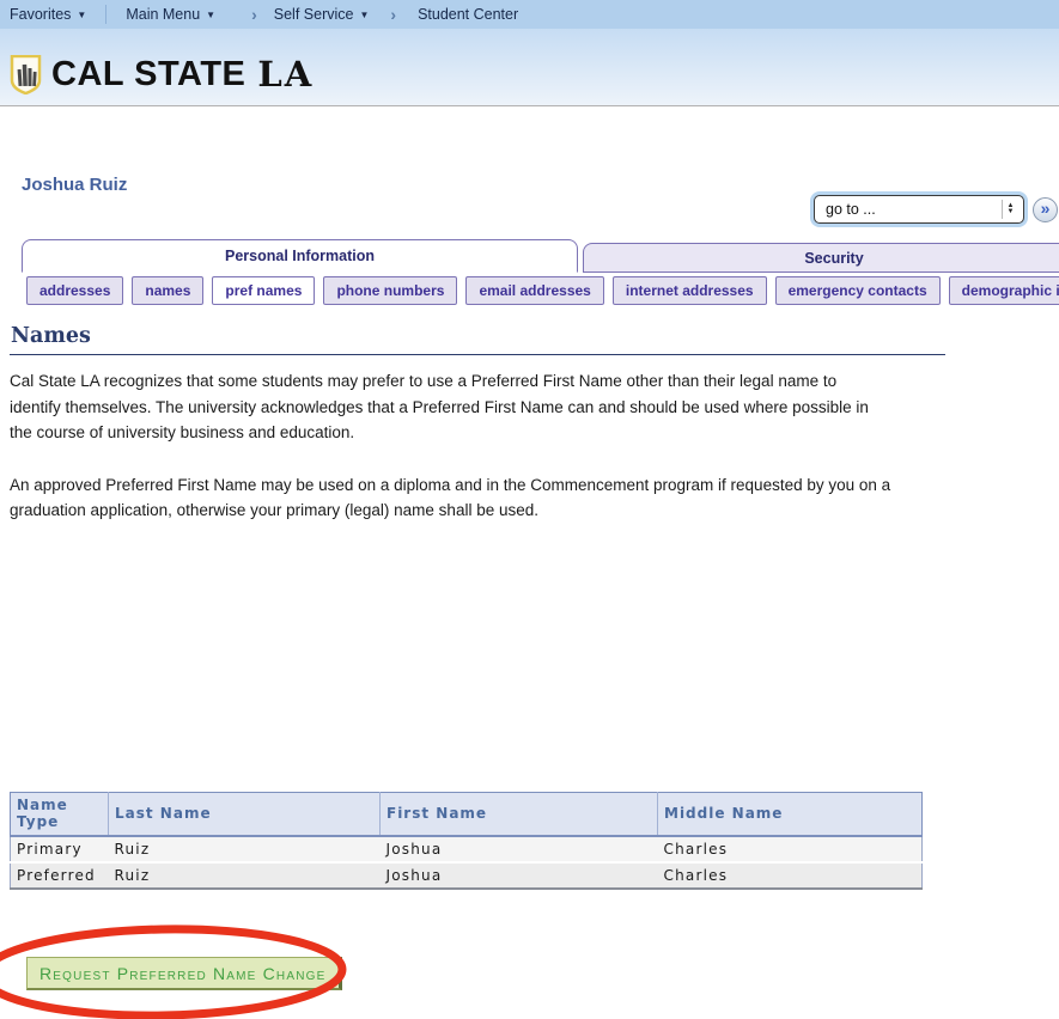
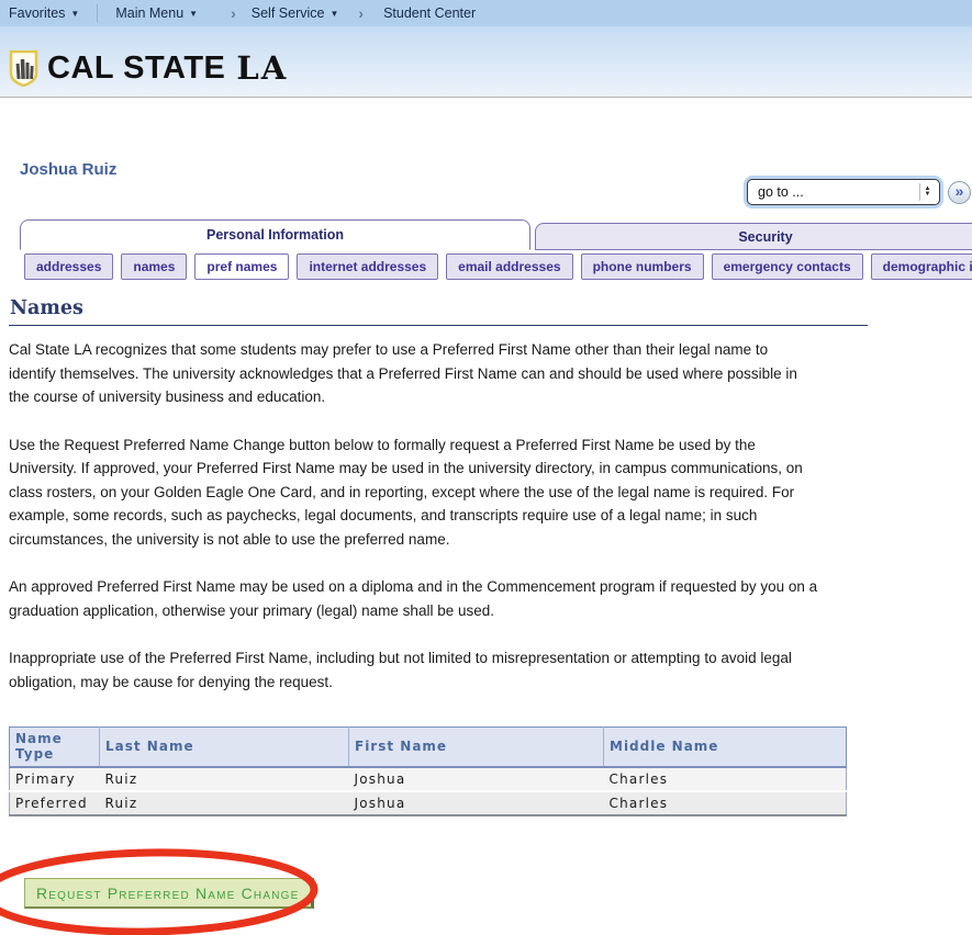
  Favorites
  ▼
  Main Menu
  ▼
  ›
  Self Service
  ▼
  ›
  Student Center
  CAL STATE
  LA
  Joshua Ruiz
  go to ...
  »
  Personal Information
  Security
  addresses
  names
  pref names
- phone numbers
+ internet addresses
  email addresses
- internet addresses
+ phone numbers
  emergency contacts
  demographic i
  Names
  Cal State LA recognizes that some students may prefer to use a Preferred First Name other than their legal name to
  identify themselves. The university acknowledges that a Preferred First Name can and should be used where possible in
  the course of university business and education.
+ Use the Request Preferred Name Change button below to formally request a Preferred First Name be used by the
+ University. If approved, your Preferred First Name may be used in the university directory, in campus communications, on
+ class rosters, on your Golden Eagle One Card, and in reporting, except where the use of the legal name is required. For
+ example, some records, such as paychecks, legal documents, and transcripts require use of a legal name; in such
+ circumstances, the university is not able to use the preferred name.
  An approved Preferred First Name may be used on a diploma and in the Commencement program if requested by you on a
  graduation application, otherwise your primary (legal) name shall be used.
+ Inappropriate use of the Preferred First Name, including but not limited to misrepresentation or attempting to avoid legal
+ obligation, may be cause for denying the request.
  Name Type	Last Name	First Name	Middle Name
  Primary	Ruiz	Joshua	Charles
  Preferred	Ruiz	Joshua	Charles
  Request Preferred Name Change
